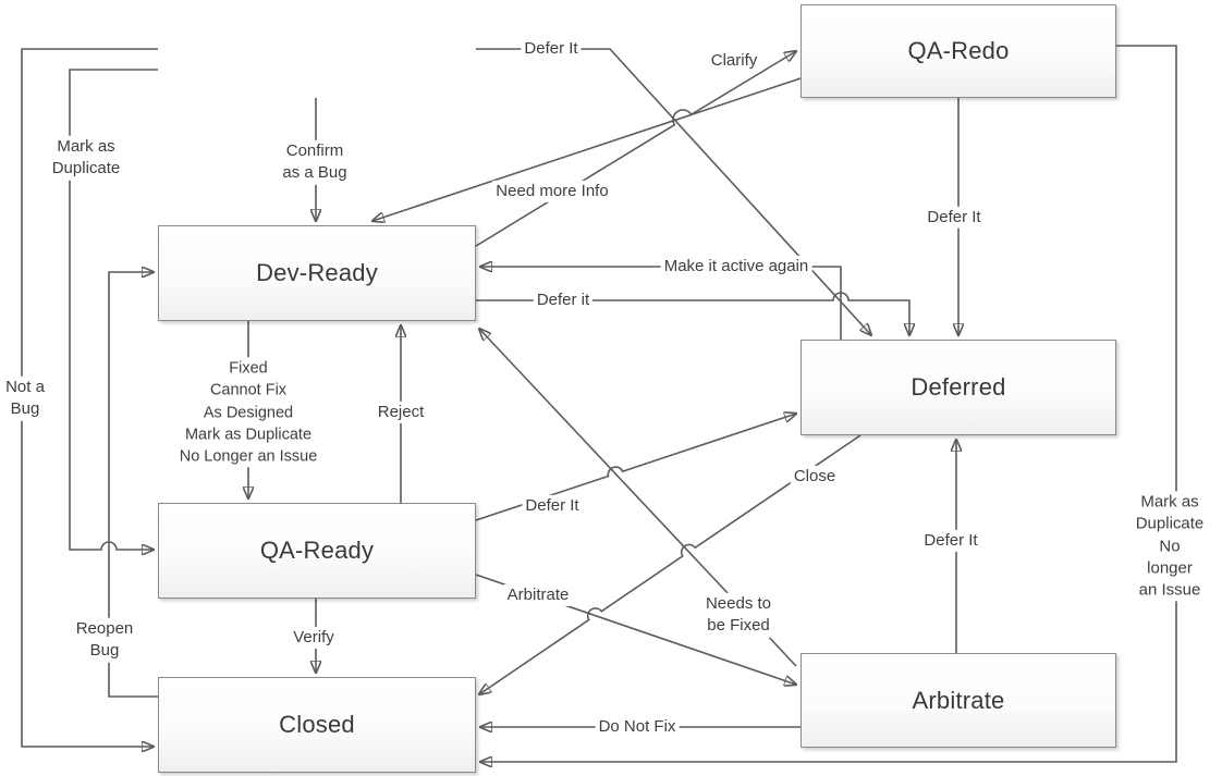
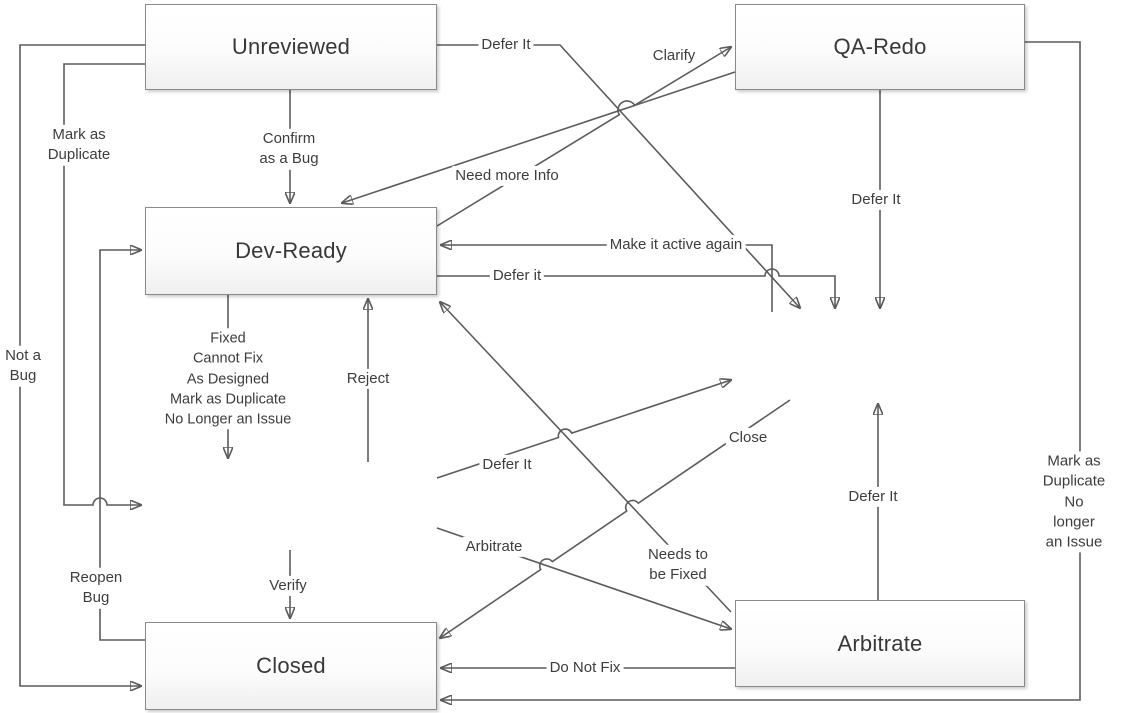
+ Unreviewed
  QA-Redo
  Dev-Ready
- Deferred
- QA-Ready
  Arbitrate
  Closed
  Defer It
  Clarify
  Mark as
  Duplicate
  Confirm
  as a Bug
  Need more Info
  Defer It
  Make it active again
  Defer it
  Fixed
  Cannot Fix
  As Designed
  Mark as Duplicate
  No Longer an Issue
  Reject
  Not a
  Bug
  Close
  Defer It
  Mark as
  Duplicate
  No longer
  an Issue
  Defer It
  Arbitrate
  Needs to
  be Fixed
  Reopen
  Bug
  Verify
  Do Not Fix
